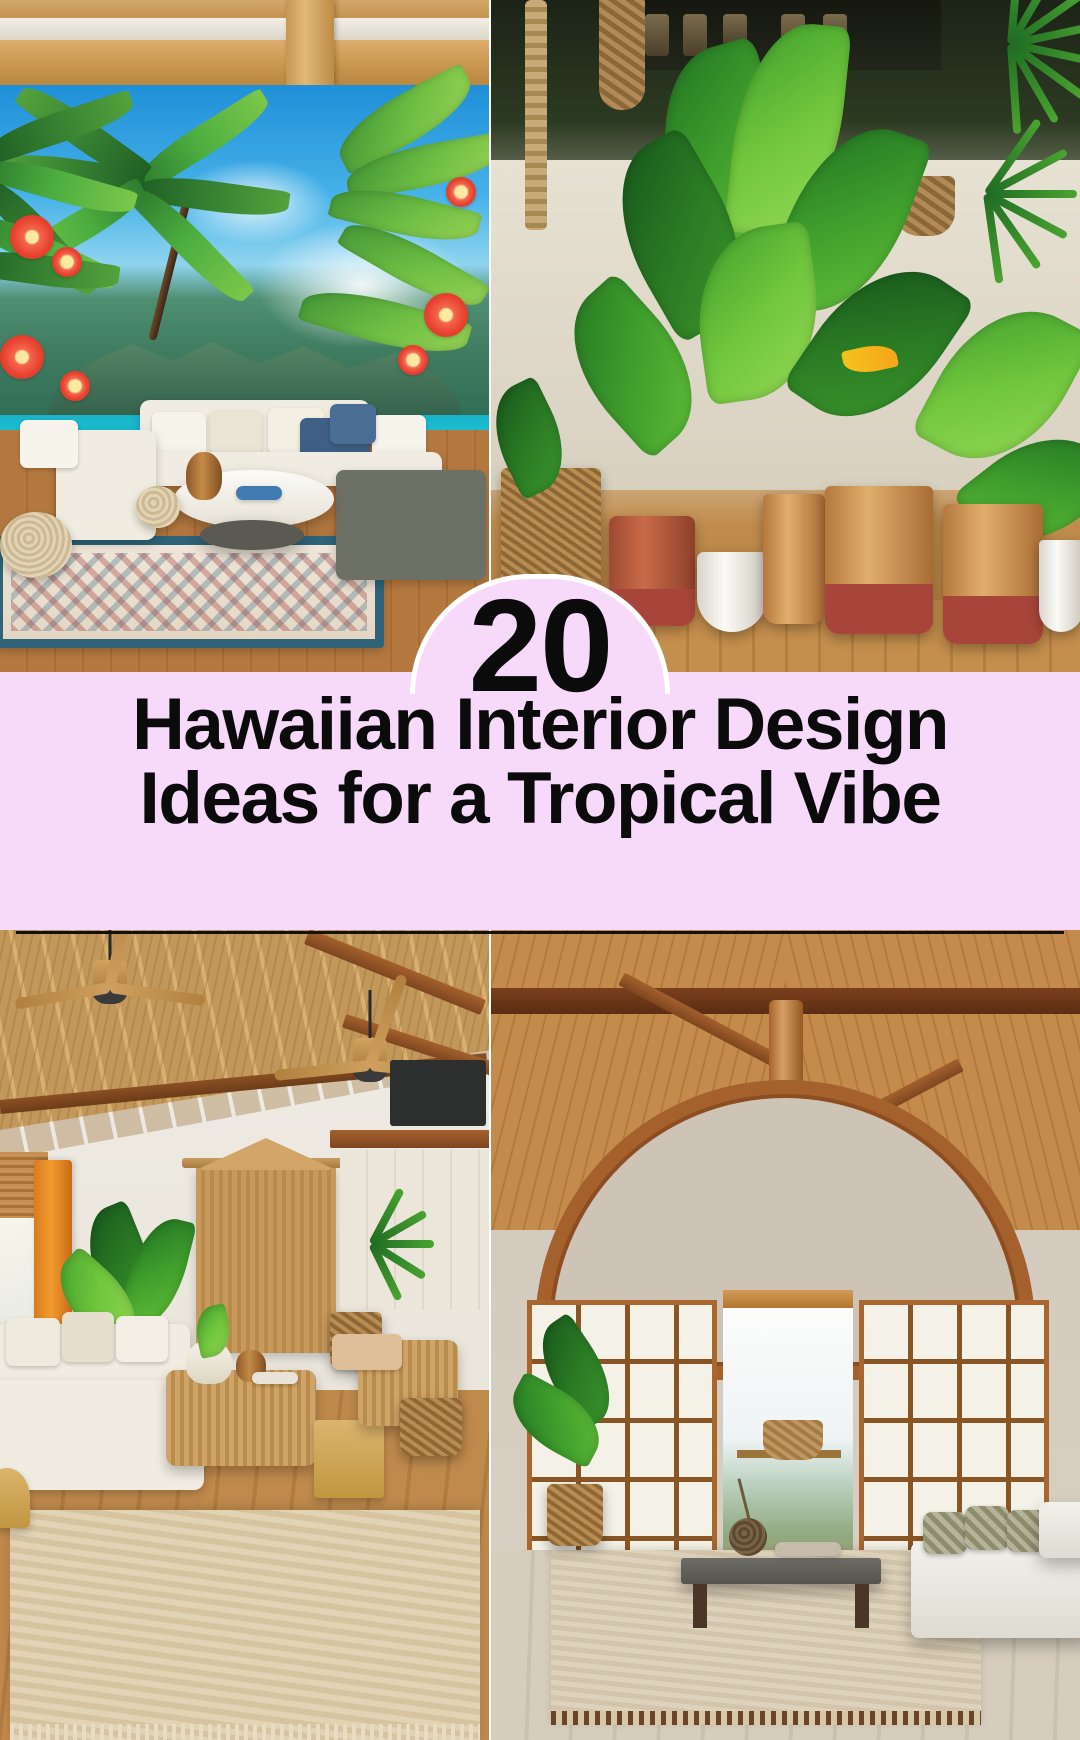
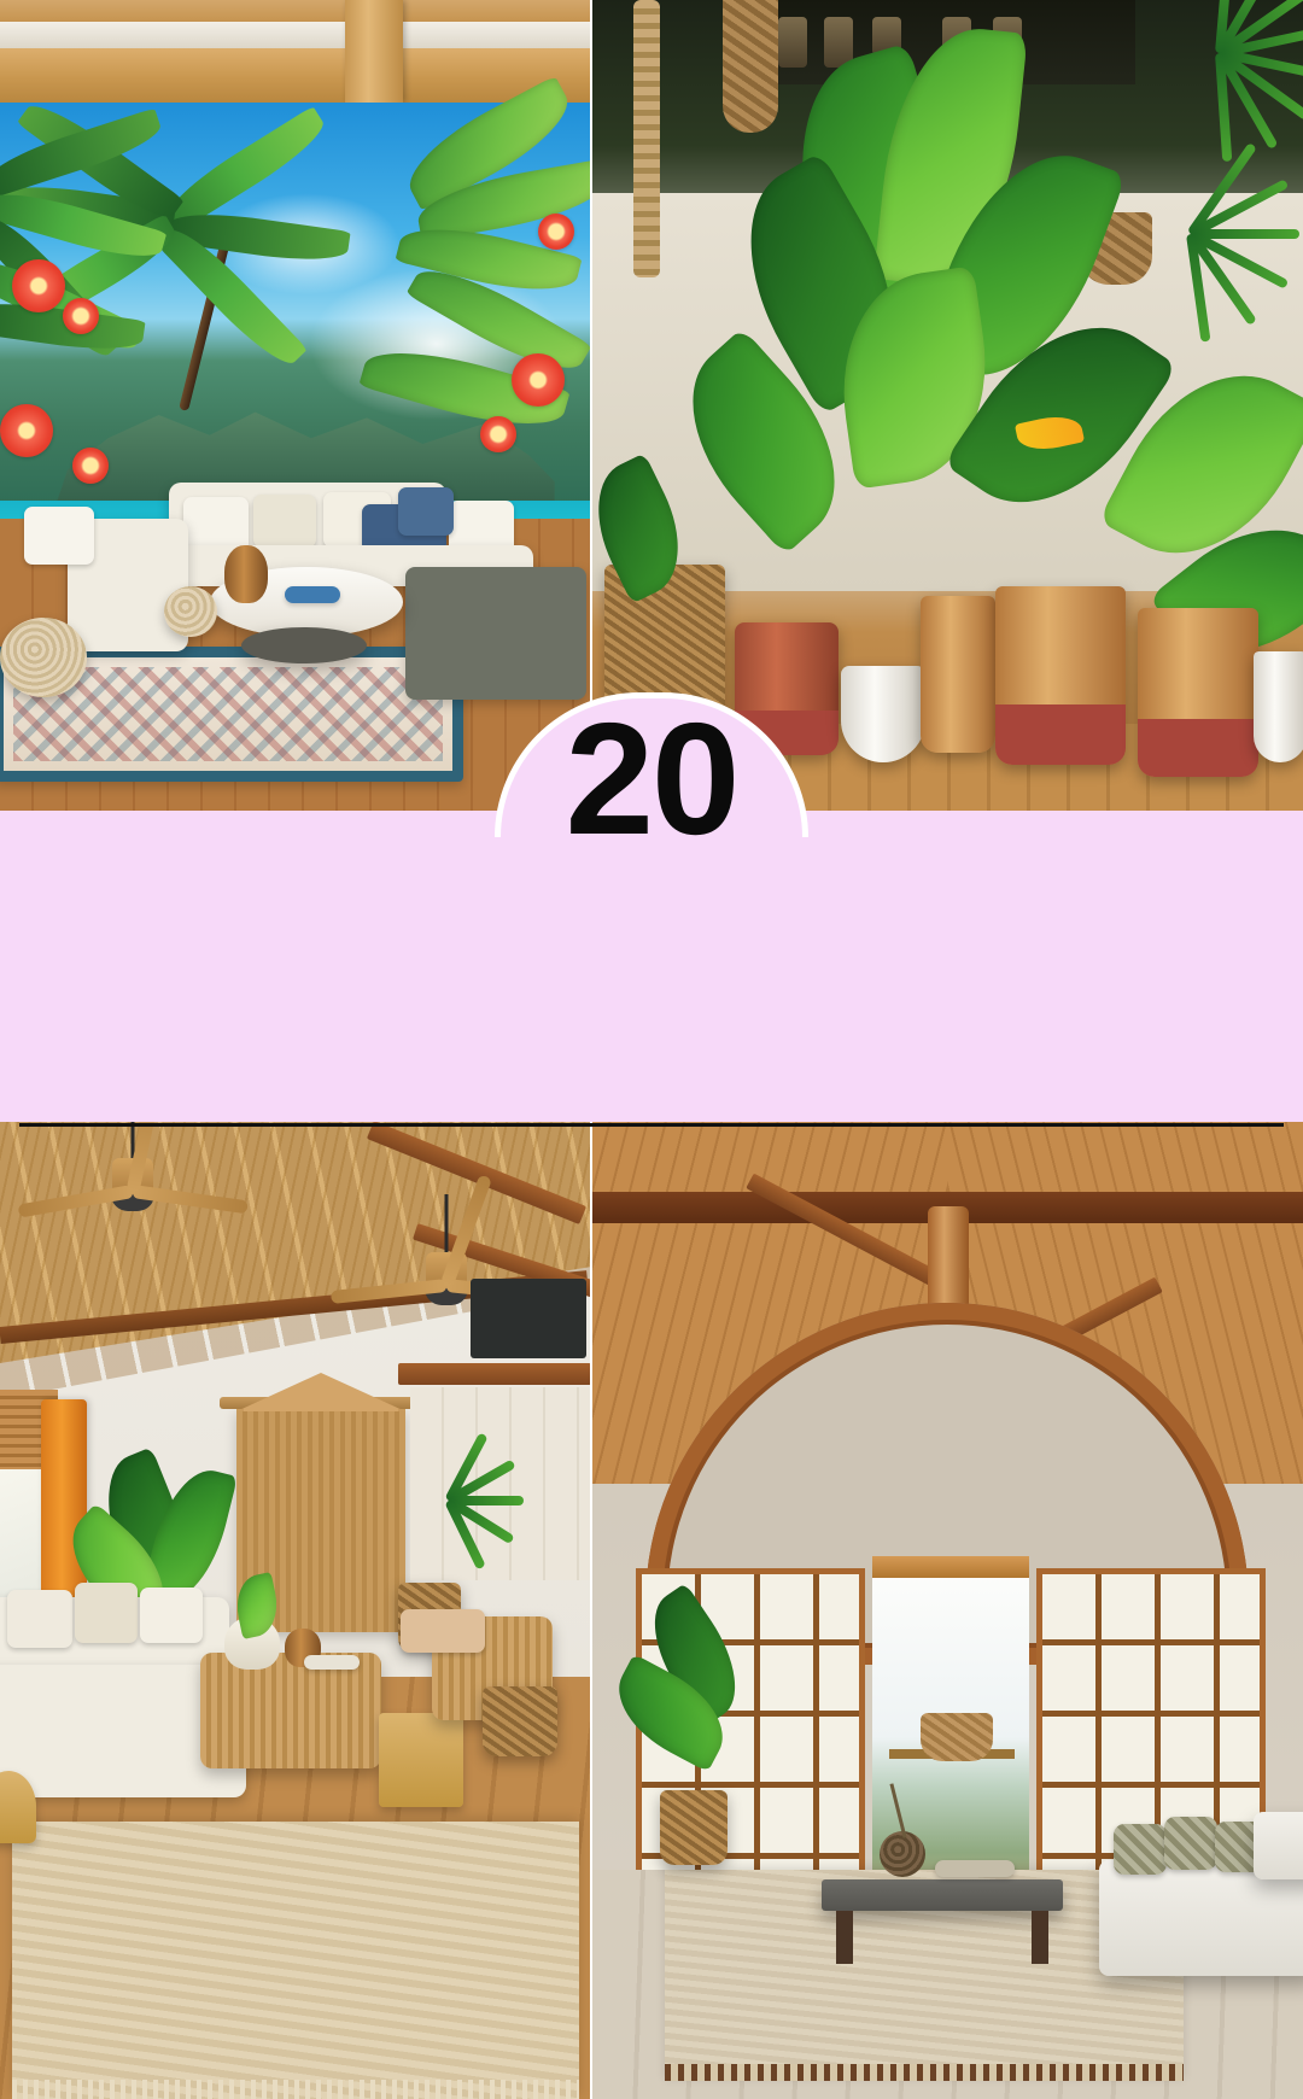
  20
- Hawaiian Interior Design
- Ideas for a Tropical Vibe
